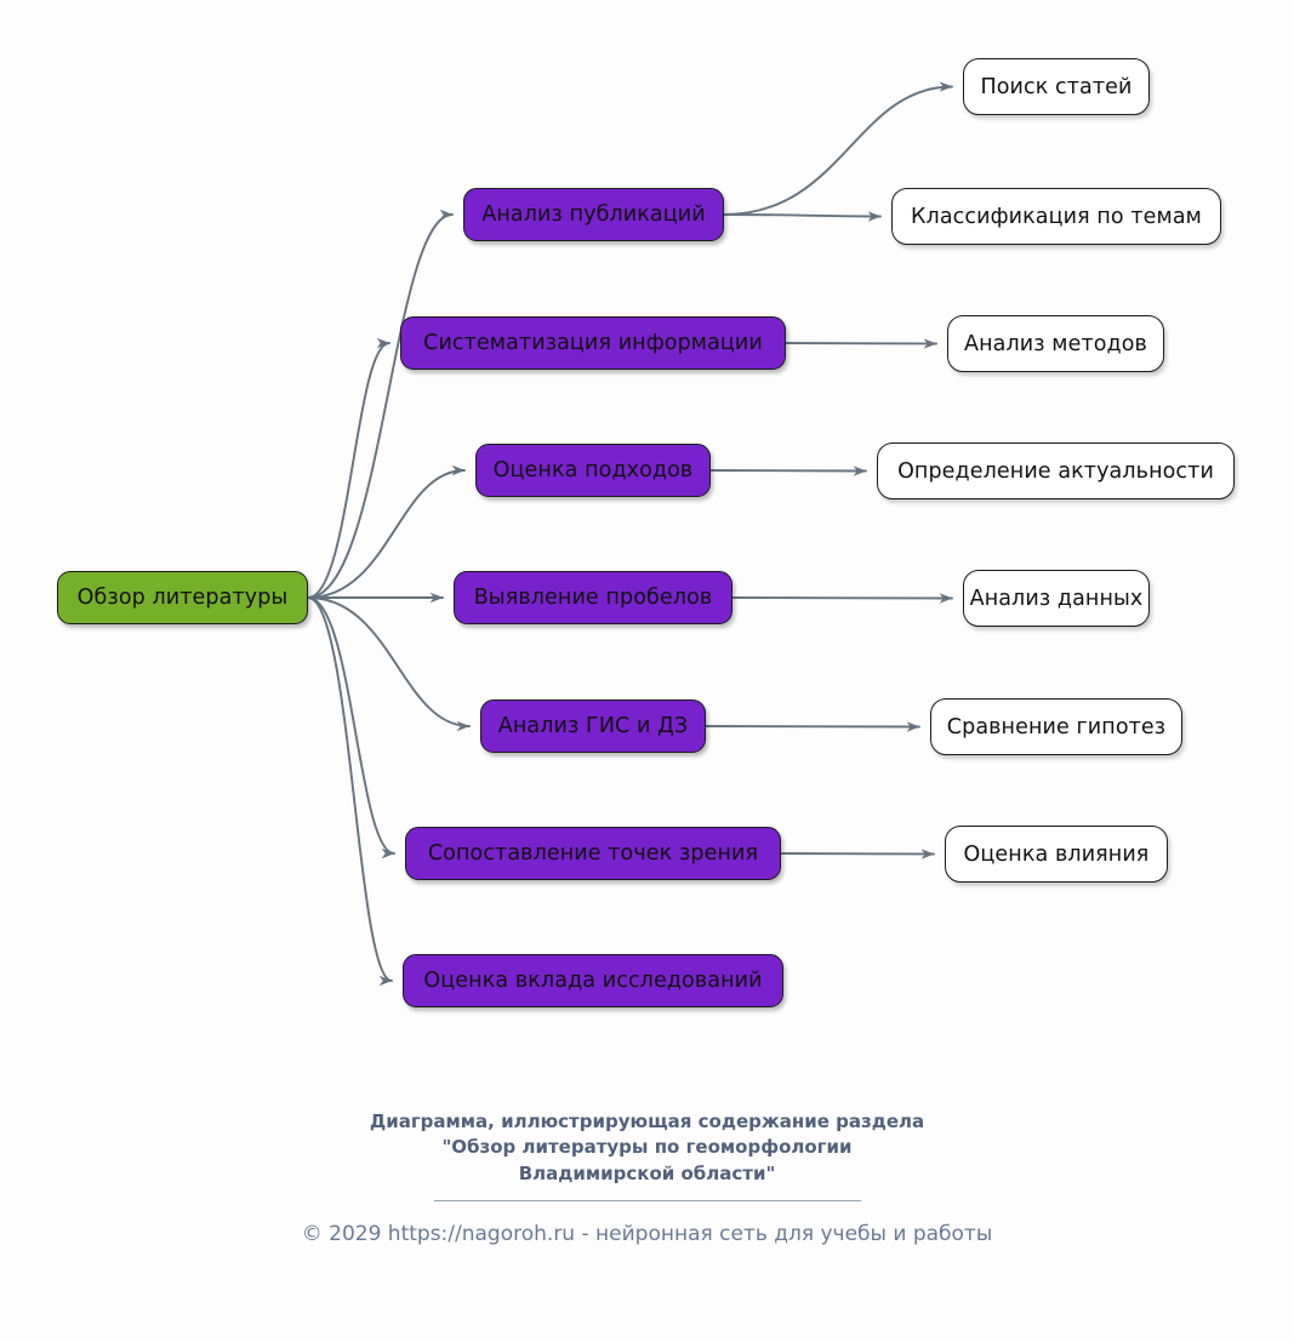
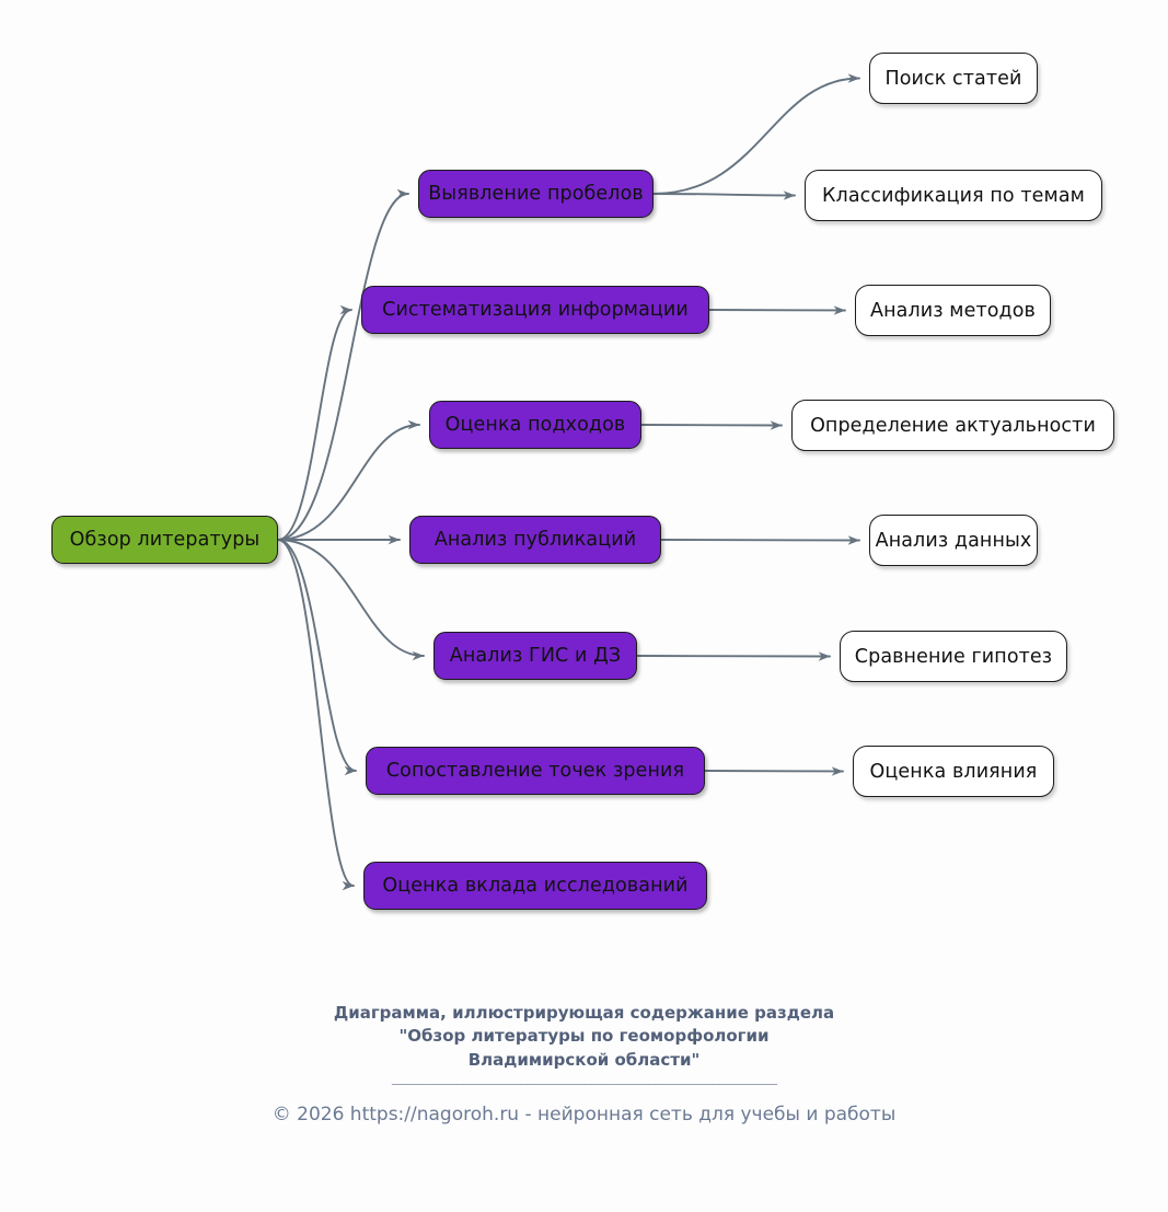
  Обзор литературы
- Анализ публикаций
+ Выявление пробелов
  Систематизация информации
  Оценка подходов
- Выявление пробелов
+ Анализ публикаций
  Анализ ГИС и ДЗ
  Сопоставление точек зрения
  Оценка вклада исследований
  Поиск статей
  Классификация по темам
  Анализ методов
  Определение актуальности
  Анализ данных
  Сравнение гипотез
  Оценка влияния
  Диаграмма, иллюстрирующая содержание раздела
  "Обзор литературы по геоморфологии
  Владимирской области"
  ______________________________________________________
- © 2029 https://nagoroh.ru - нейронная сеть для учебы и работы
+ © 2026 https://nagoroh.ru - нейронная сеть для учебы и работы
